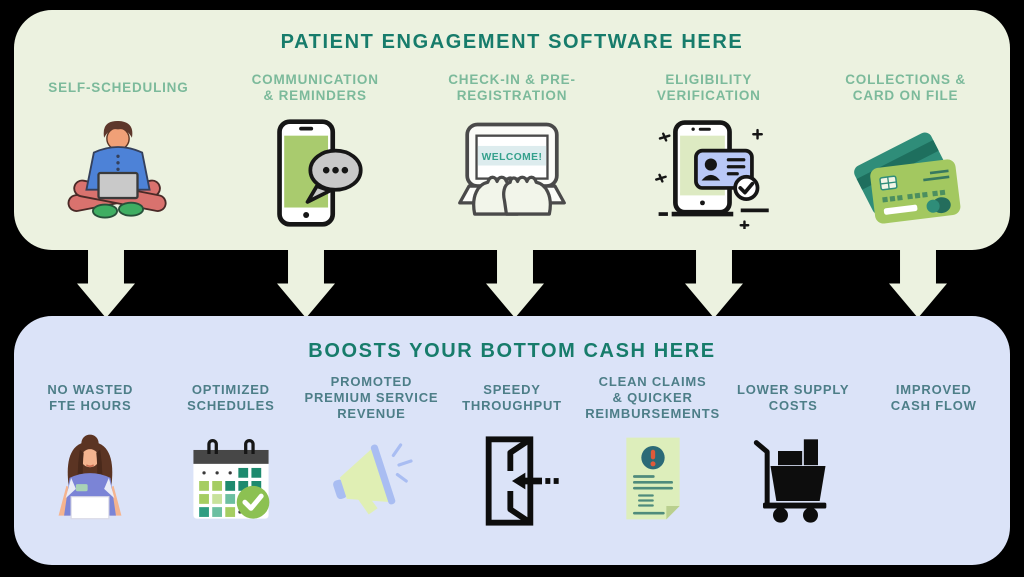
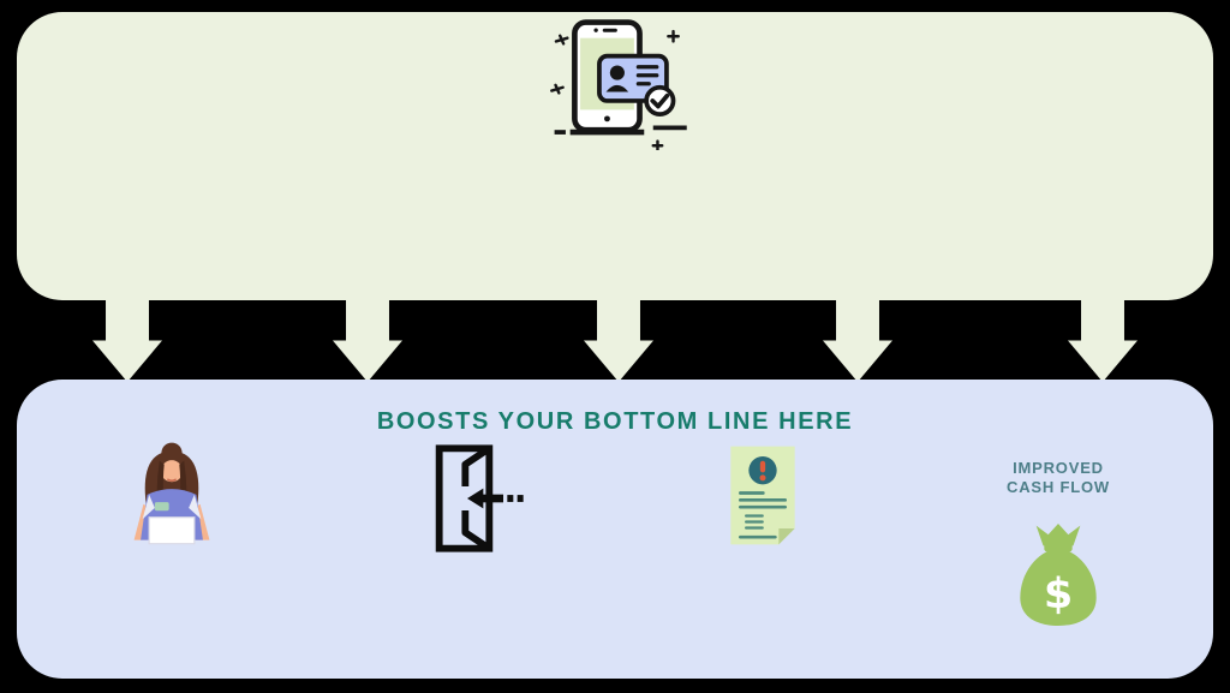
- PATIENT ENGAGEMENT SOFTWARE HERE
- SELF-SCHEDULING
- COMMUNICATION
- & REMINDERS
- CHECK-IN & PRE-
- REGISTRATION
- WELCOME!
- ELIGIBILITY
- VERIFICATION
- COLLECTIONS &
- CARD ON FILE
- BOOSTS YOUR BOTTOM CASH HERE
+ BOOSTS YOUR BOTTOM LINE HERE
- NO WASTED
- FTE HOURS
- OPTIMIZED
- SCHEDULES
- PROMOTED
- PREMIUM SERVICE
- REVENUE
- SPEEDY
- THROUGHPUT
- CLEAN CLAIMS
- & QUICKER
- REIMBURSEMENTS
- LOWER SUPPLY
- COSTS
  IMPROVED
  CASH FLOW
+ $
